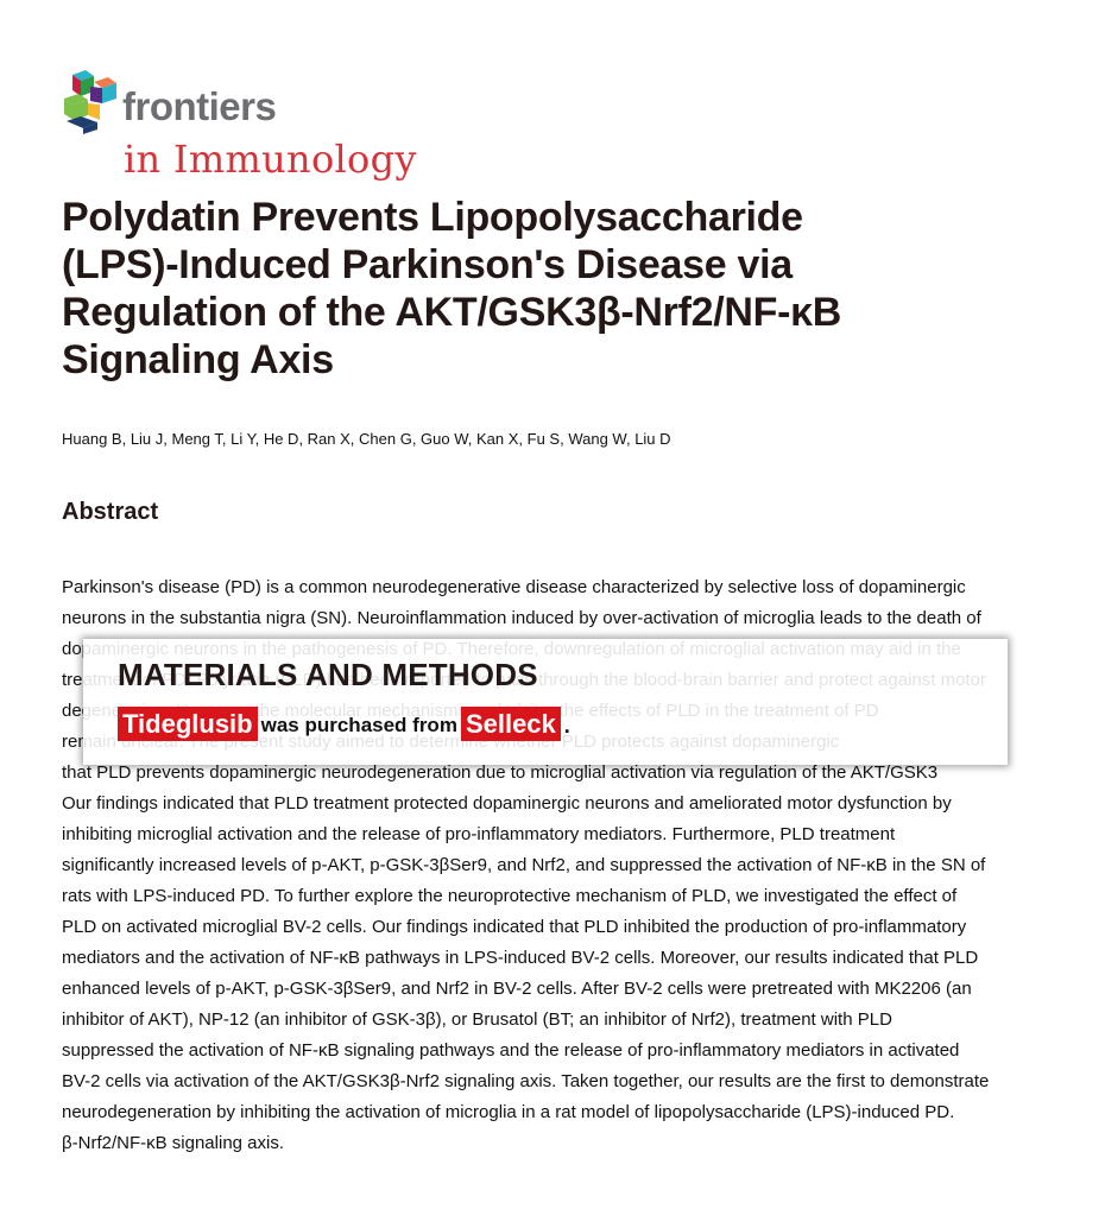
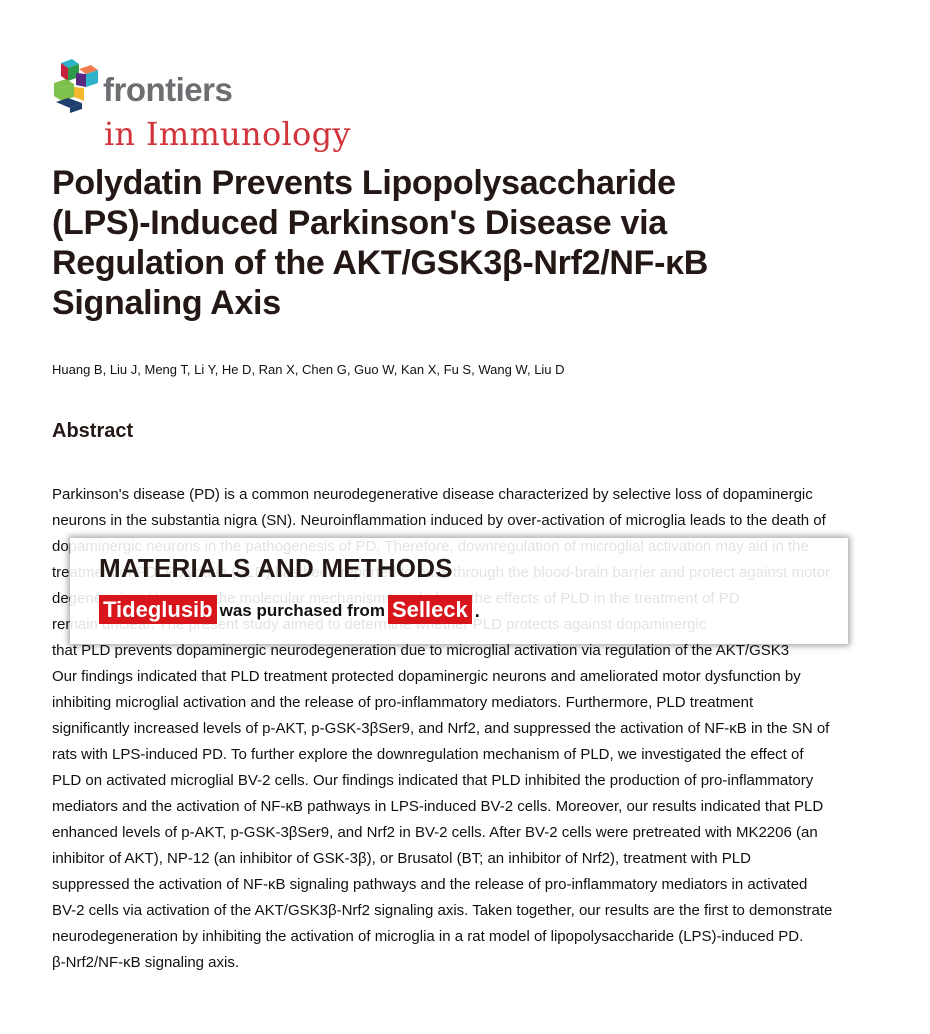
  frontiers
  in Immunology
  Polydatin Prevents Lipopolysaccharide
  (LPS)-Induced Parkinson's Disease via
  Regulation of the AKT/GSK3β-Nrf2/NF-κB
  Signaling Axis
  Huang B, Liu J, Meng T, Li Y, He D, Ran X, Chen G, Guo W, Kan X, Fu S, Wang W, Liu D
  Abstract
  Parkinson's disease (PD) is a common neurodegenerative disease characterized by selective loss of dopaminergic
  neurons in the substantia nigra (SN). Neuroinflammation induced by over-activation of microglia leads to the death of
  dopaminergic neurons in the pathogenesis of PD. Therefore, downregulation of microglial activation may aid in the
  treatment of PD. Polydatin (PLD) has been reported to pass through the blood-brain barrier and protect against motor
  remain unclear. The present study aimed to determine whether PLD protects against dopaminergic
  that PLD prevents dopaminergic neurodegeneration due to microglial activation via regulation of the AKT/GSK3
  Our findings indicated that PLD treatment protected dopaminergic neurons and ameliorated motor dysfunction by
  inhibiting microglial activation and the release of pro-inflammatory mediators. Furthermore, PLD treatment
  significantly increased levels of p-AKT, p-GSK-3βSer9, and Nrf2, and suppressed the activation of NF-κB in the SN of
- rats with LPS-induced PD. To further explore the neuroprotective mechanism of PLD, we investigated the effect of
+ rats with LPS-induced PD. To further explore the downregulation mechanism of PLD, we investigated the effect of
  PLD on activated microglial BV-2 cells. Our findings indicated that PLD inhibited the production of pro-inflammatory
  mediators and the activation of NF-κB pathways in LPS-induced BV-2 cells. Moreover, our results indicated that PLD
  enhanced levels of p-AKT, p-GSK-3βSer9, and Nrf2 in BV-2 cells. After BV-2 cells were pretreated with MK2206 (an
  inhibitor of AKT), NP-12 (an inhibitor of GSK-3β), or Brusatol (BT; an inhibitor of Nrf2), treatment with PLD
  suppressed the activation of NF-κB signaling pathways and the release of pro-inflammatory mediators in activated
  BV-2 cells via activation of the AKT/GSK3β-Nrf2 signaling axis. Taken together, our results are the first to demonstrate
  neurodegeneration by inhibiting the activation of microglia in a rat model of lipopolysaccharide (LPS)-induced PD.
  β-Nrf2/NF-κB signaling axis.
  MATERIALS AND METHODS
  Tideglusib
  was purchased from
  Selleck
  .
